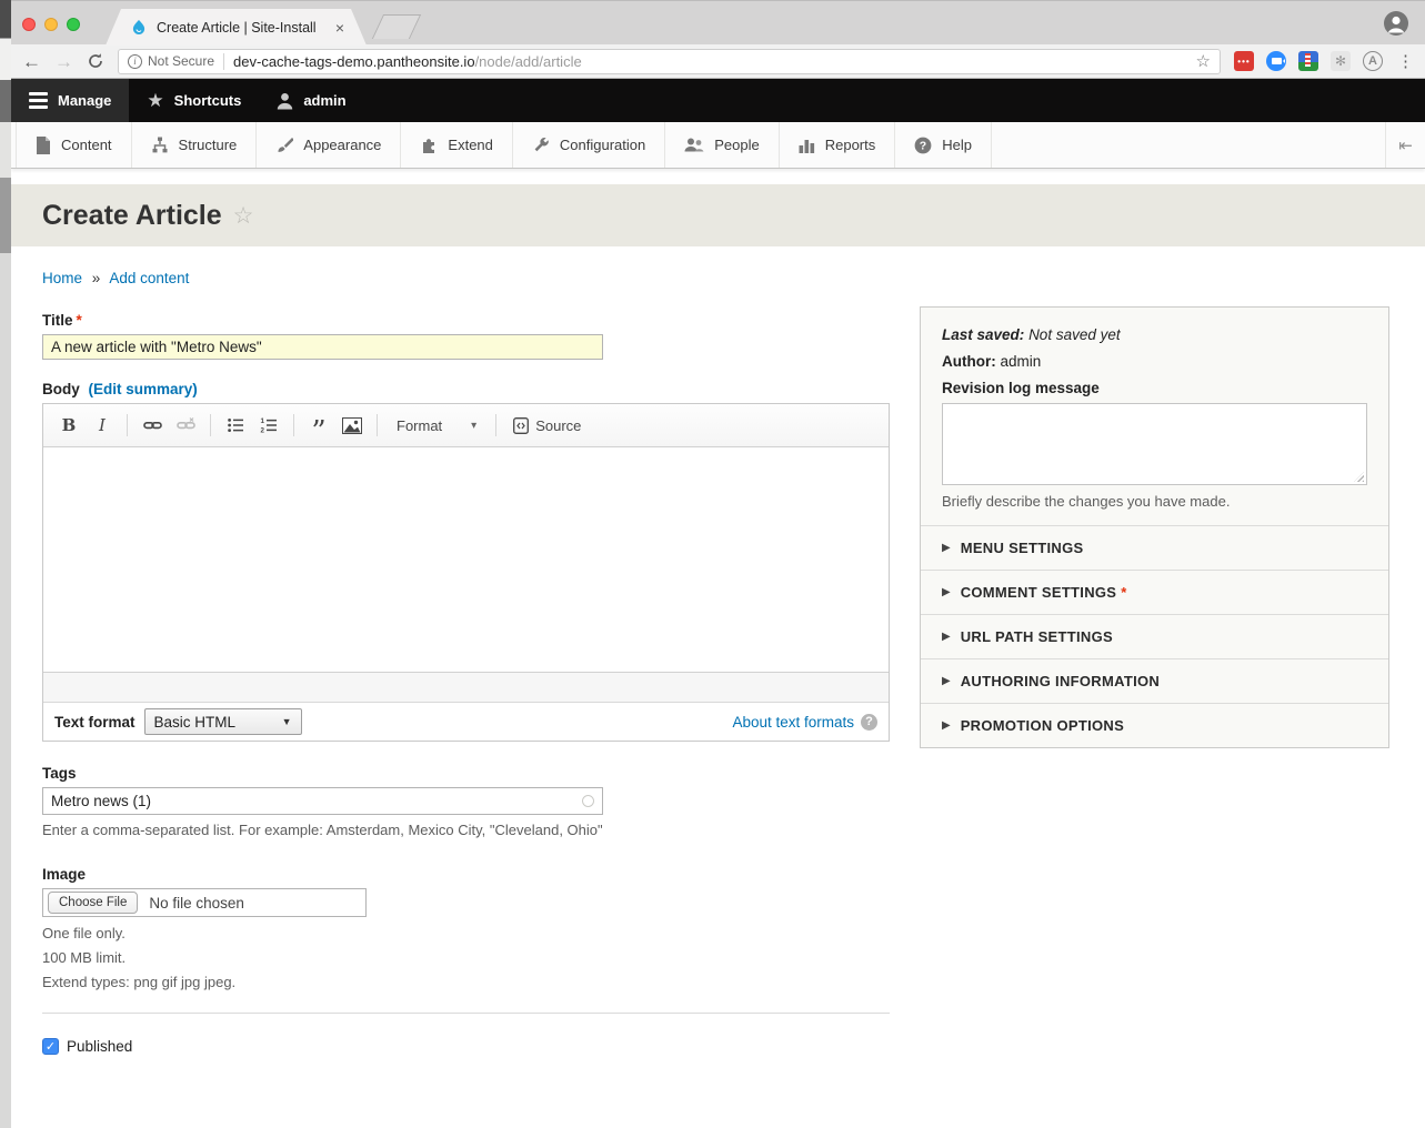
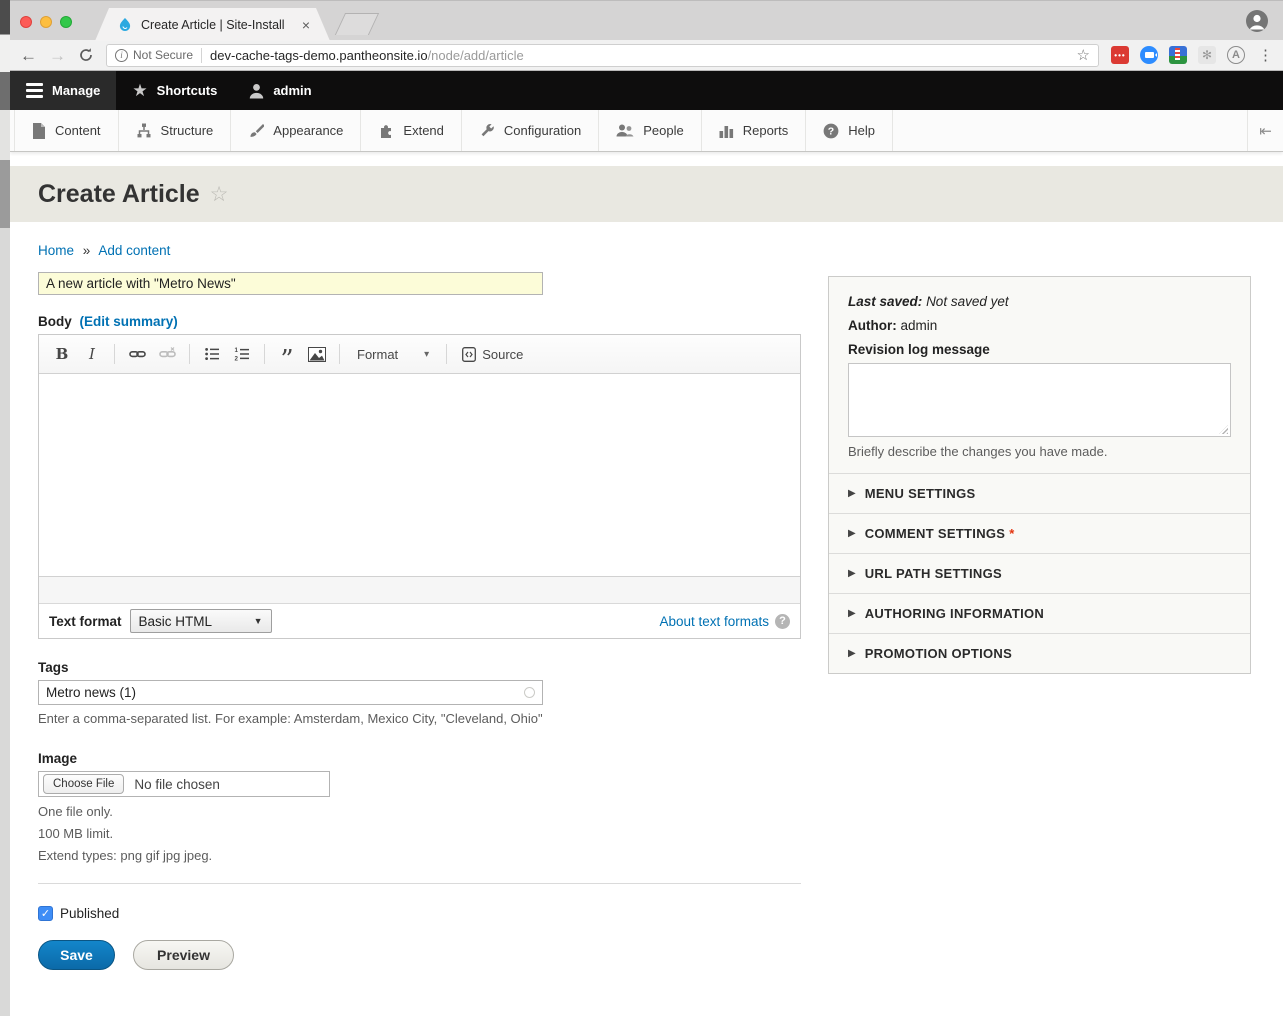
  Create Article | Site-Install
  ×
  ←
  →
  i
  Not Secure
  dev-cache-tags-demo.pantheonsite.io/node/add/article
  ☆
  •••
  ✻
  A
  ⋮
  Manage
  ★
  Shortcuts
  admin
  Content
  Structure
  Appearance
  Extend
  Configuration
  People
  Reports
  ?
  Help
  ⇤
  Create Article
  ☆
  Home » Add content
- Title *
  A new article with "Metro News"
  Body (Edit summary)
  B
  I
  ”
  Format
  ▾
  Source
  Text format
  Basic HTML
  ▼
  About text formats
  ?
  Tags
  Metro news (1)
  Enter a comma-separated list. For example: Amsterdam, Mexico City, "Cleveland, Ohio"
  Image
  Choose File
  No file chosen
  One file only.
  100 MB limit.
  Extend types: png gif jpg jpeg.
  ✓
  Published
+ Save
+ Preview
  Last saved: Not saved yet
  Author: admin
  Revision log message
  Briefly describe the changes you have made.
  ▶
  MENU SETTINGS
  ▶
  COMMENT SETTINGS
  *
  ▶
  URL PATH SETTINGS
  ▶
  AUTHORING INFORMATION
  ▶
  PROMOTION OPTIONS
